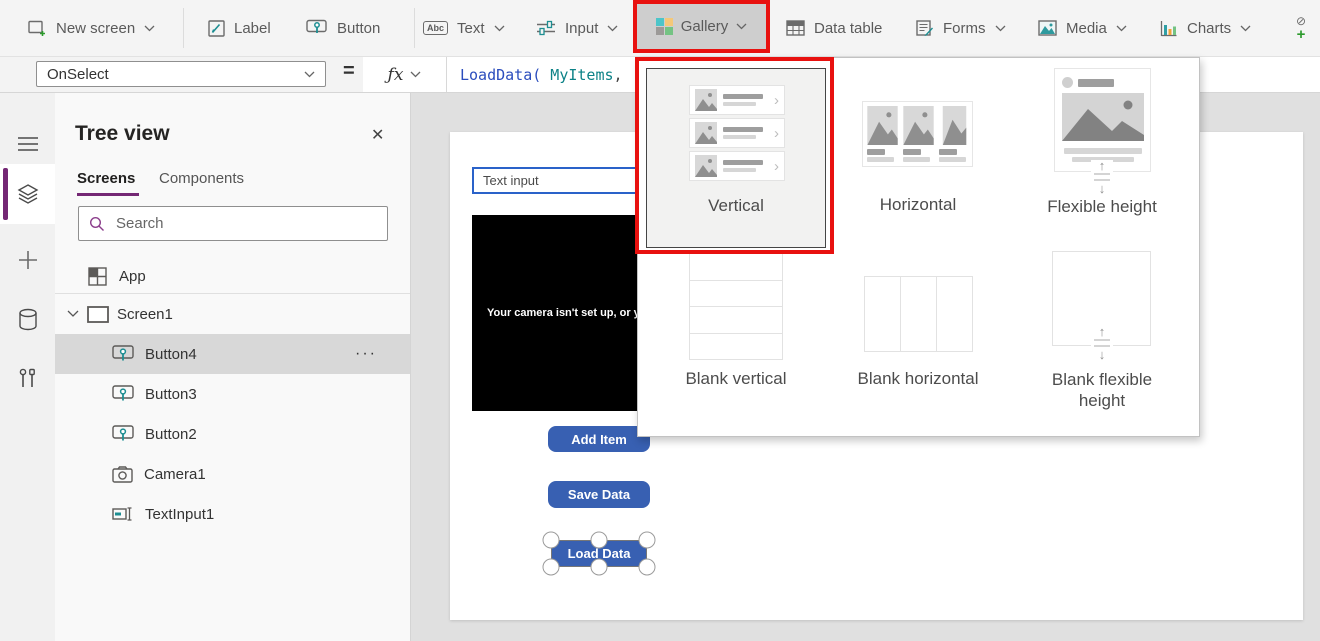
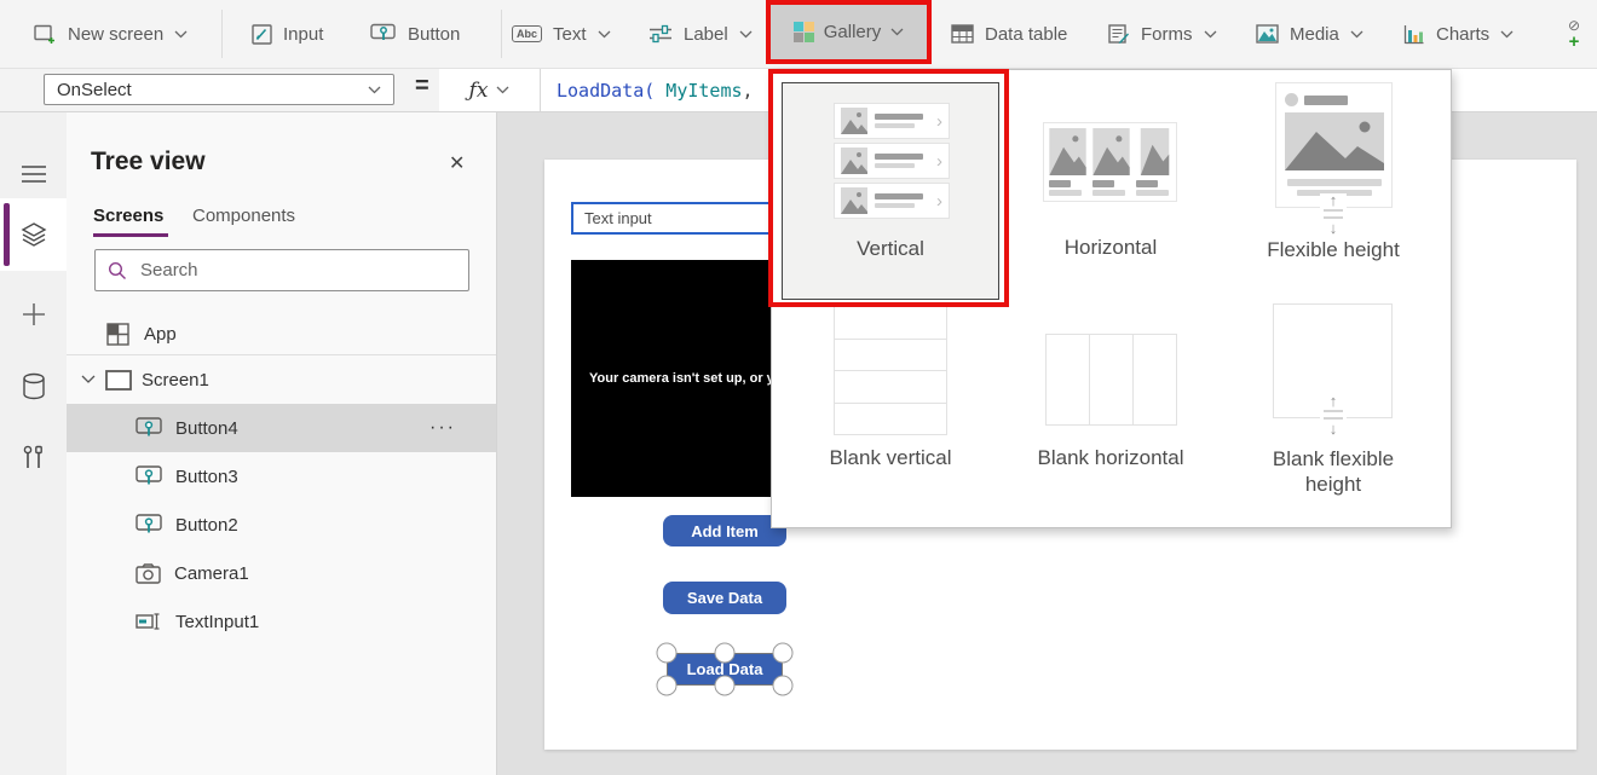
  New screen
- Label
+ Input
  Button
  Abc
  Text
- Input
+ Label
  Gallery
  Data table
  Forms
  Media
  Charts
  ⊘
  +
  OnSelect
  =
  ƒx
  LoadData(
  MyItems
  ,
  Tree view
  ✕
  Screens
  Components
  Search
  App
  Screen1
  Button4
  ···
  Button3
  Button2
  Camera1
  TextInput1
  Text input
  Your camera isn't set up, or
  Add Item
  Save Data
  Load Data
  ›
  ›
  ›
  Vertical
  Horizontal
  ↑
  ↓
  Flexible height
  Blank vertical
  Blank horizontal
  ↑
  ↓
  Blank flexible height
